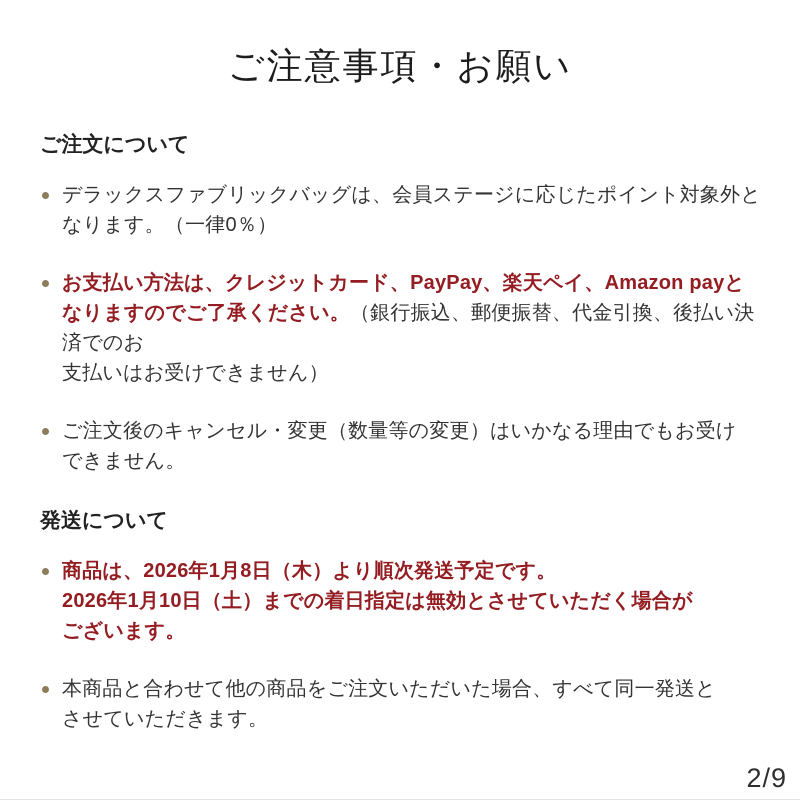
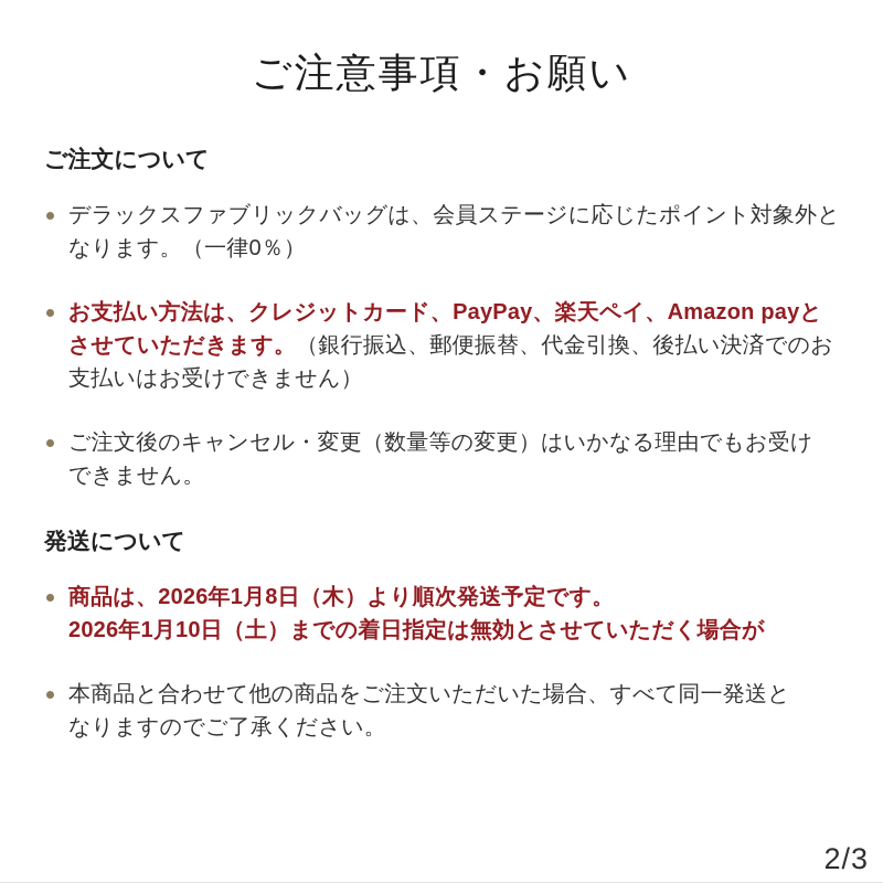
  ご注意事項・お願い
  ご注文について
  デラックスファブリックバッグは、会員ステージに応じたポイント対象外と
  なります。（一律0％）
  お支払い方法は、クレジットカード、PayPay、楽天ペイ、Amazon payと
- なりますのでご了承ください。（銀行振込、郵便振替、代金引換、後払い決済でのお
+ させていただきます。（銀行振込、郵便振替、代金引換、後払い決済でのお
  支払いはお受けできません）
  ご注文後のキャンセル・変更（数量等の変更）はいかなる理由でもお受け
  できません。
  発送について
  商品は、2026年1月8日（木）より順次発送予定です。
  2026年1月10日（土）までの着日指定は無効とさせていただく場合が
- ございます。
  本商品と合わせて他の商品をご注文いただいた場合、すべて同一発送と
- させていただきます。
+ なりますのでご了承ください。
- 2/9
+ 2/3
